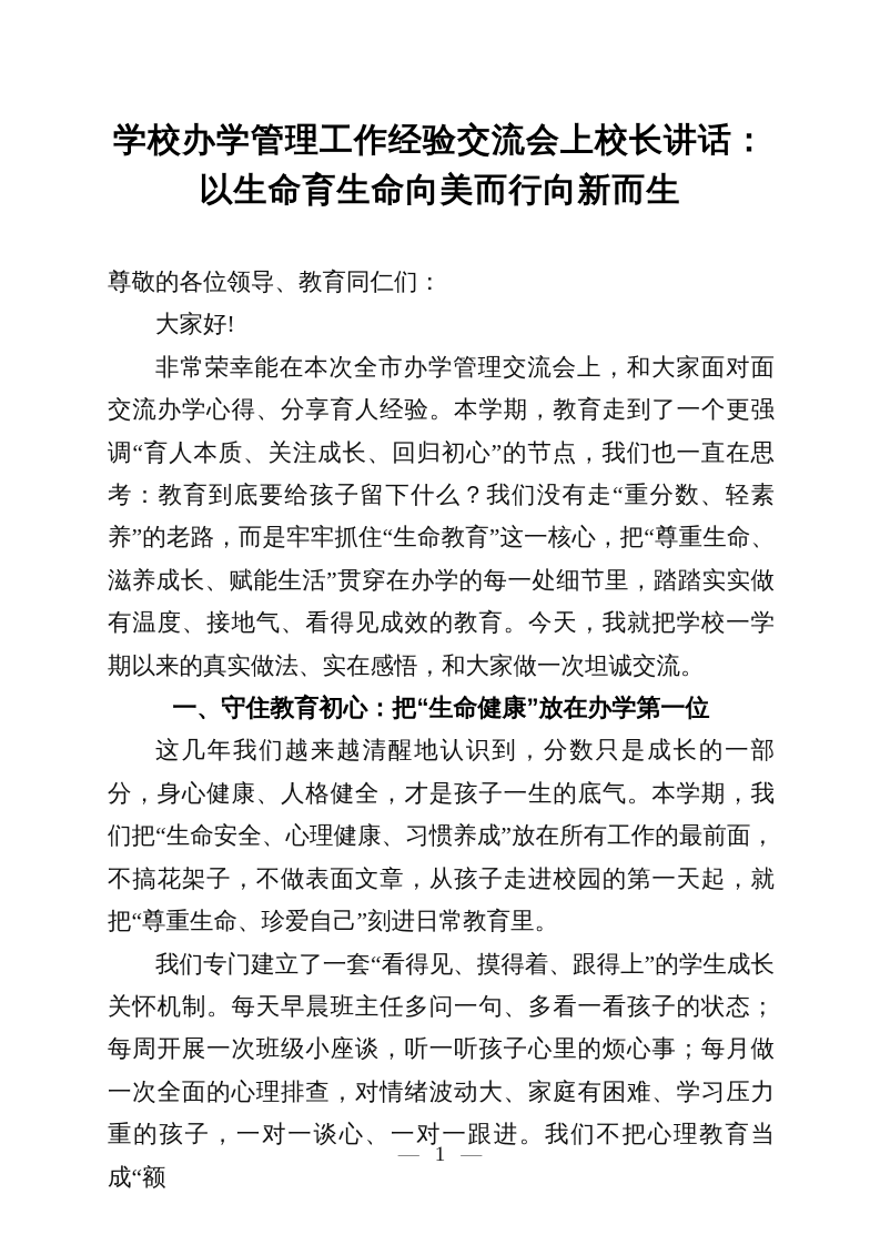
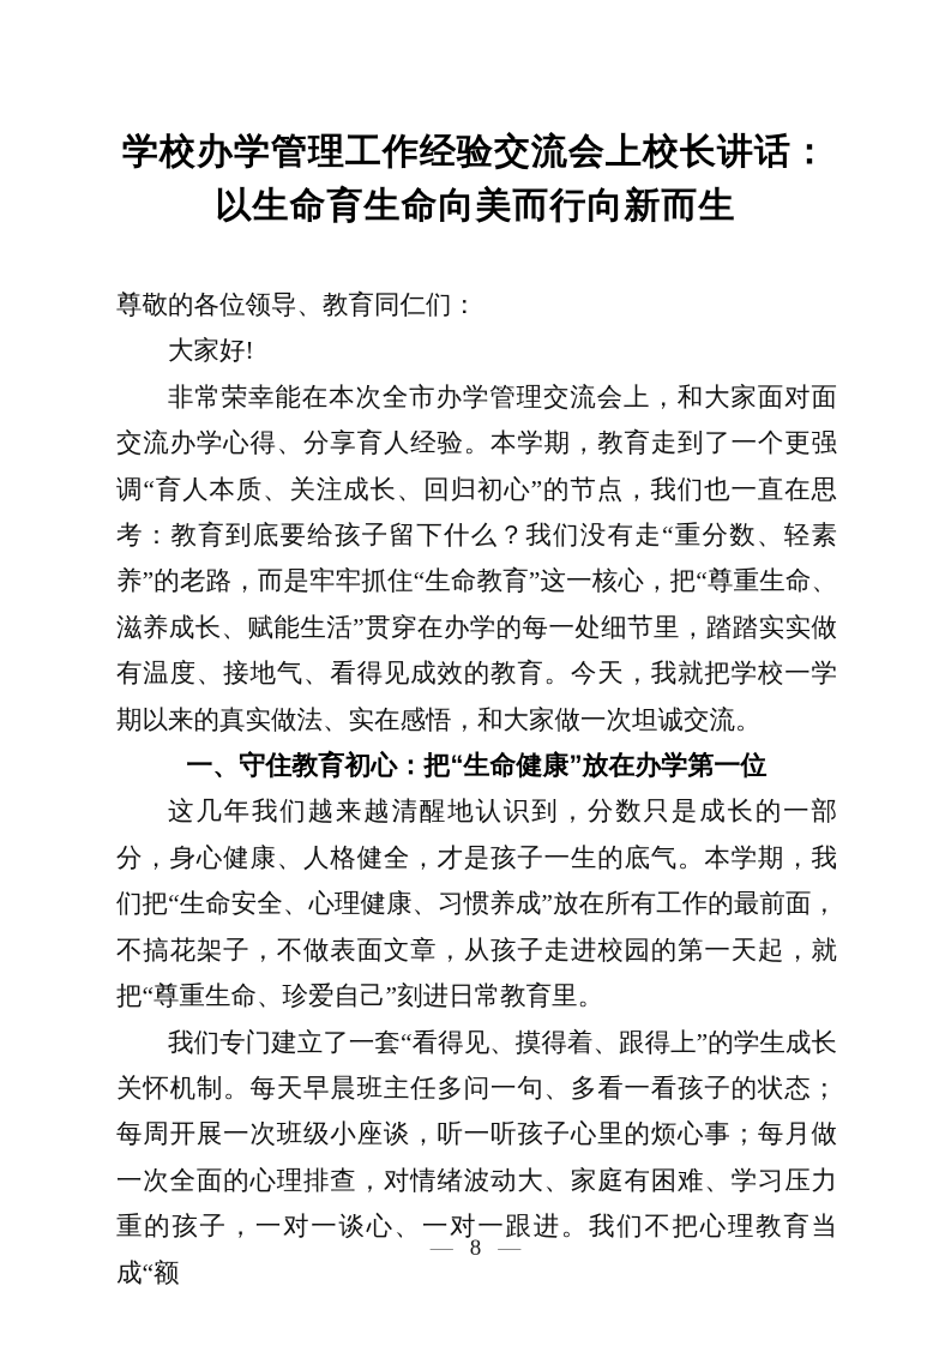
  学校办学管理工作经验交流会上校长讲话：
  以生命育生命向美而行向新而生
  尊敬的各位领导、教育同仁们：
  大家好!
  非常荣幸能在本次全市办学管理交流会上，和大家面对面交流办学心得、分享育人经验。本学期，教育走到了一个更强调“育人本质、关注成长、回归初心”的节点，我们也一直在思考：教育到底要给孩子留下什么？我们没有走“重分数、轻素养”的老路，而是牢牢抓住“生命教育”这一核心，把“尊重生命、滋养成长、赋能生活”贯穿在办学的每一处细节里，踏踏实实做有温度、接地气、看得见成效的教育。今天，我就把学校一学期以来的真实做法、实在感悟，和大家做一次坦诚交流。
  一、守住教育初心：把“生命健康”放在办学第一位
  这几年我们越来越清醒地认识到，分数只是成长的一部分，身心健康、人格健全，才是孩子一生的底气。本学期，我们把“生命安全、心理健康、习惯养成”放在所有工作的最前面，不搞花架子，不做表面文章，从孩子走进校园的第一天起，就把“尊重生命、珍爱自己”刻进日常教育里。
  我们专门建立了一套“看得见、摸得着、跟得上”的学生成长关怀机制。每天早晨班主任多问一句、多看一看孩子的状态；每周开展一次班级小座谈，听一听孩子心里的烦心事；每月做一次全面的心理排查，对情绪波动大、家庭有困难、学习压力重的孩子，一对一谈心、一对一跟进。我们不把心理教育当成“额
- — 1 —
+ — 8 —
